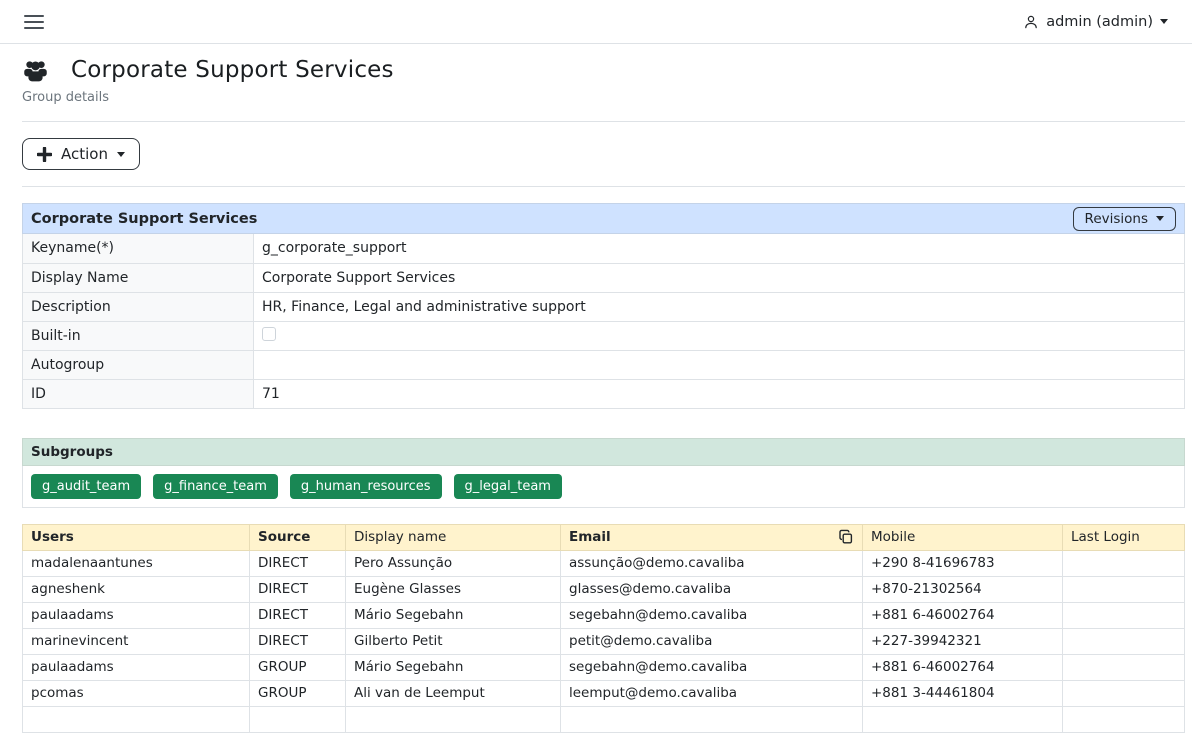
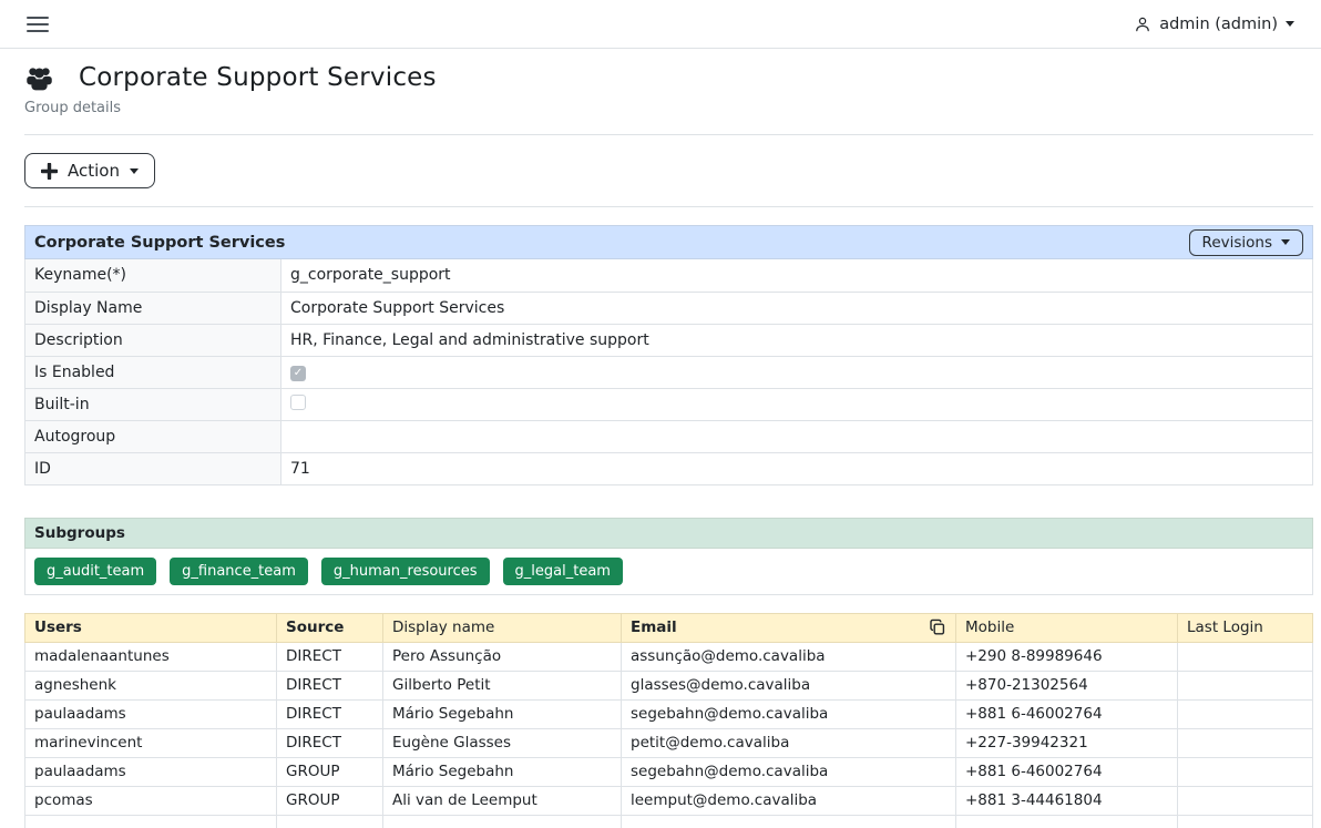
  admin (admin)
  Corporate Support Services
  Group details
  Action
  Corporate Support Services
  Revisions
  Keyname(*)	g_corporate_support
  Display Name	Corporate Support Services
  Description	HR, Finance, Legal and administrative support
+ Is Enabled	✓
  Built-in
  Autogroup
  ID	71
  Subgroups
  g_audit_team
  g_finance_team
  g_human_resources
  g_legal_team
  Users	Source	Display name	Email	Mobile	Last Login
- madalenaantunes	DIRECT	Pero Assunção	assunção@demo.cavaliba	+290 8-41696783
+ madalenaantunes	DIRECT	Pero Assunção	assunção@demo.cavaliba	+290 8-89989646
- agneshenk	DIRECT	Eugène Glasses	glasses@demo.cavaliba	+870-21302564
+ agneshenk	DIRECT	Gilberto Petit	glasses@demo.cavaliba	+870-21302564
  paulaadams	DIRECT	Mário Segebahn	segebahn@demo.cavaliba	+881 6-46002764
- marinevincent	DIRECT	Gilberto Petit	petit@demo.cavaliba	+227-39942321
+ marinevincent	DIRECT	Eugène Glasses	petit@demo.cavaliba	+227-39942321
  paulaadams	GROUP	Mário Segebahn	segebahn@demo.cavaliba	+881 6-46002764
  pcomas	GROUP	Ali van de Leemput	leemput@demo.cavaliba	+881 3-44461804
